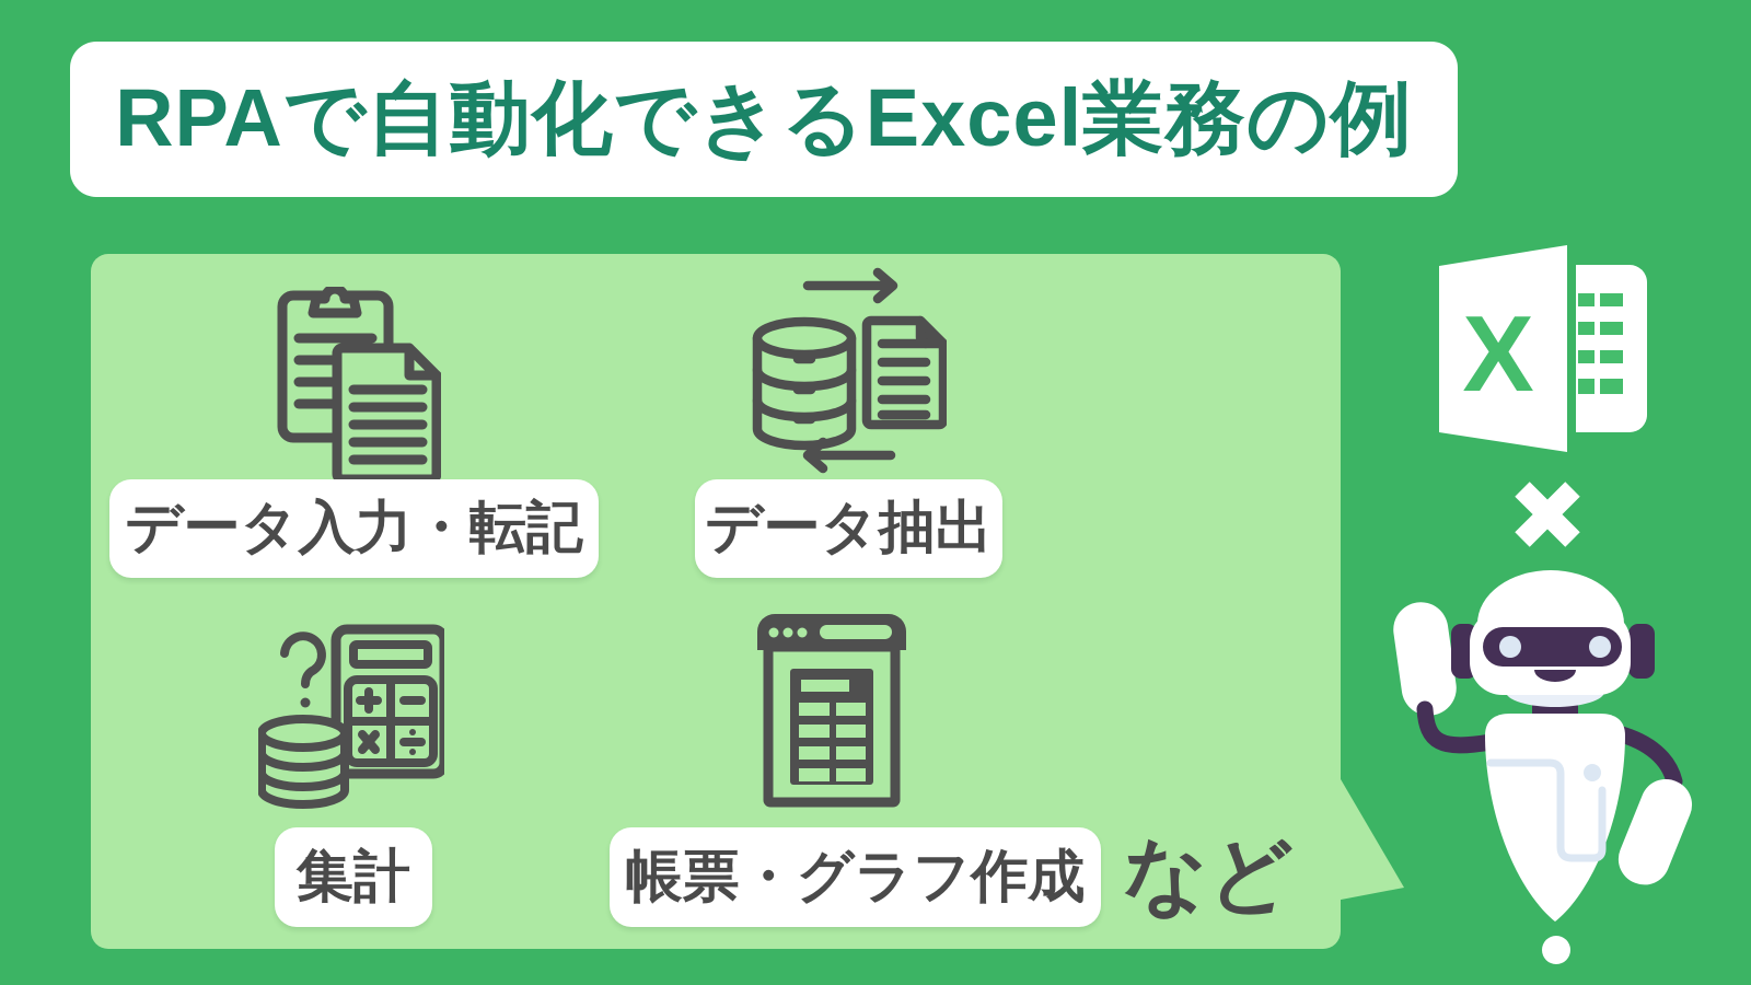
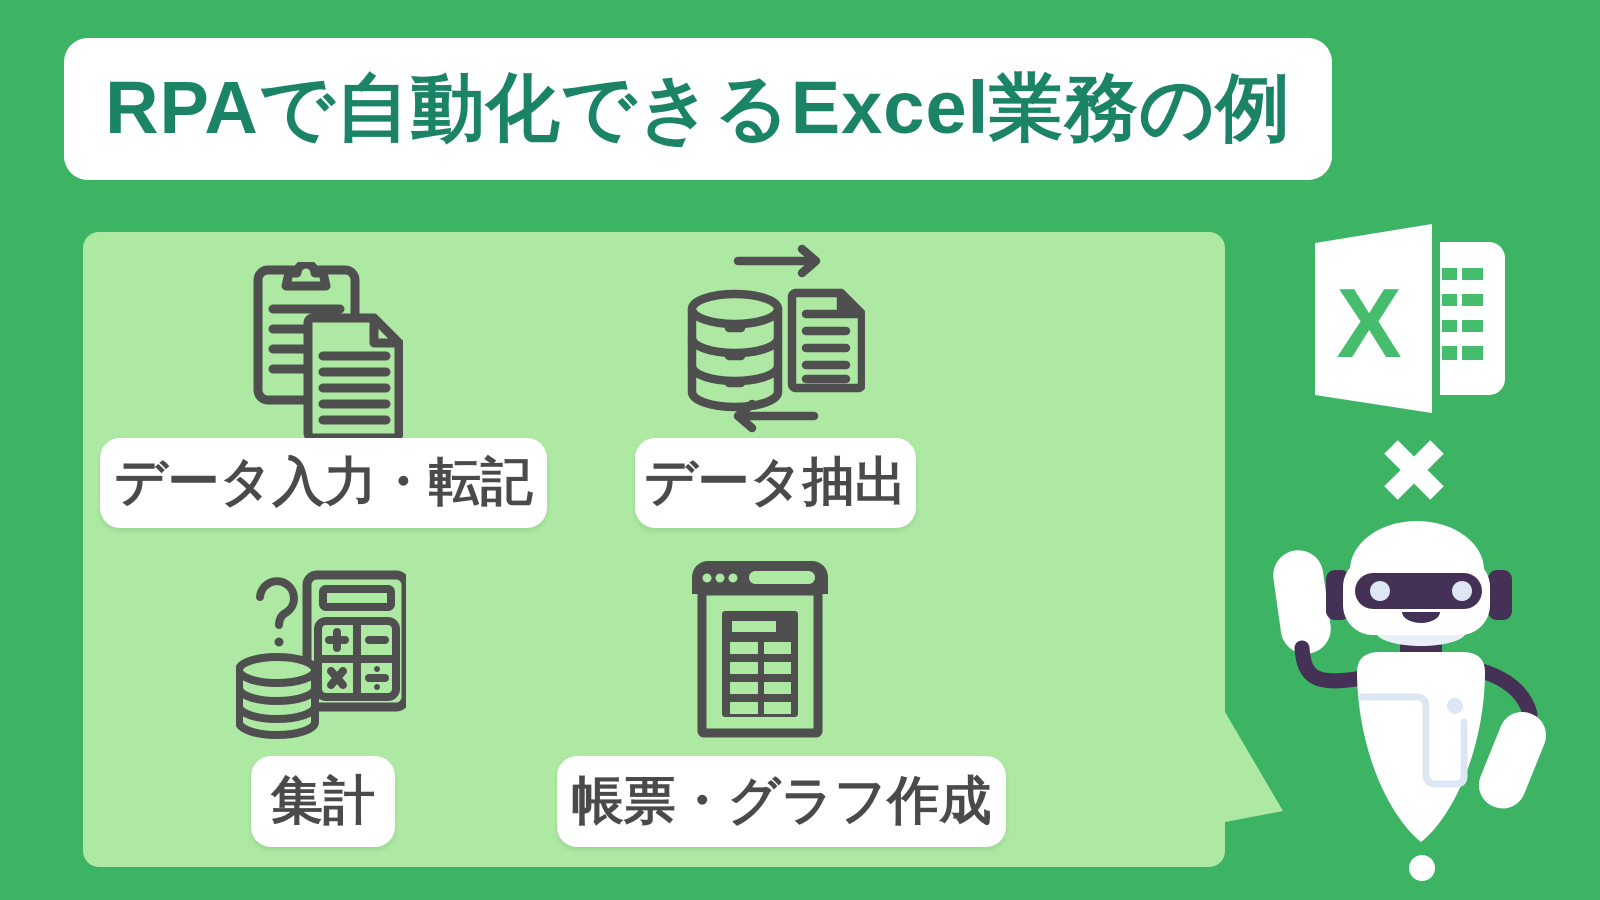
  RPAで自動化できるExcel業務の例
  データ入力・転記
  データ抽出
  集計
  帳票・グラフ作成
- など
  X
